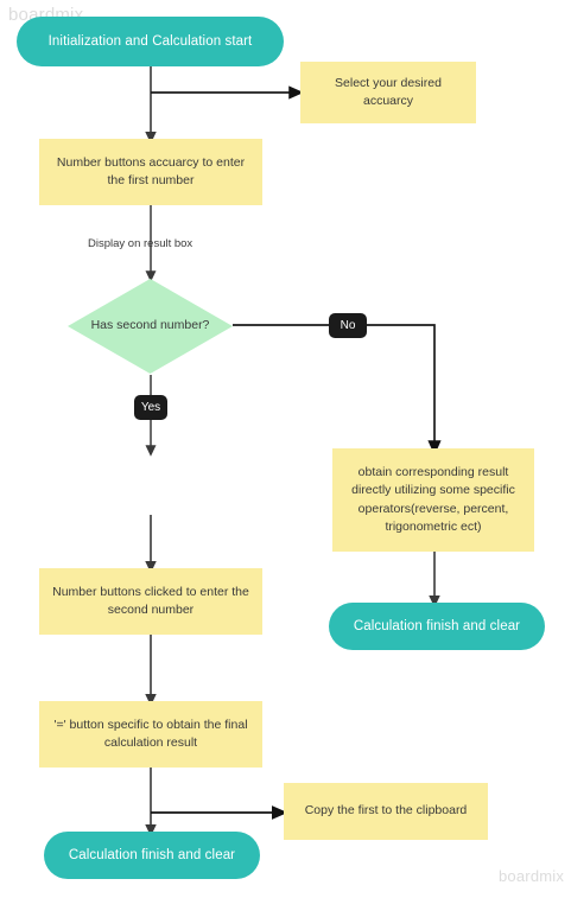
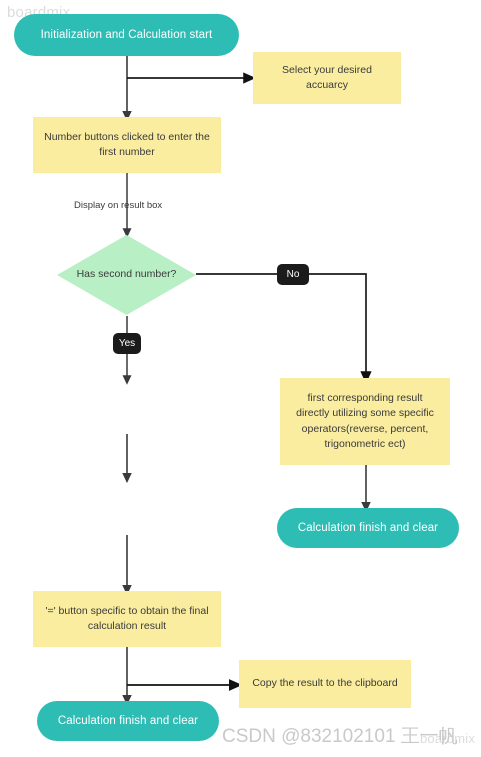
  boardmix
  Initialization and Calculation start
  Select your desired accuarcy
- Number buttons accuarcy to enter the first number
+ Number buttons clicked to enter the first number
  Display on result box
  Has second number?
  Yes
  No
- Number buttons clicked to enter the second number
  '=' button specific to obtain the final calculation result
- obtain corresponding result directly utilizing some specific operators(reverse, percent, trigonometric ect)
+ first corresponding result directly utilizing some specific operators(reverse, percent, trigonometric ect)
  Calculation finish and clear
- Copy the first to the clipboard
+ Copy the result to the clipboard
  Calculation finish and clear
  boardmix
+ CSDN @832102101 王一帆
